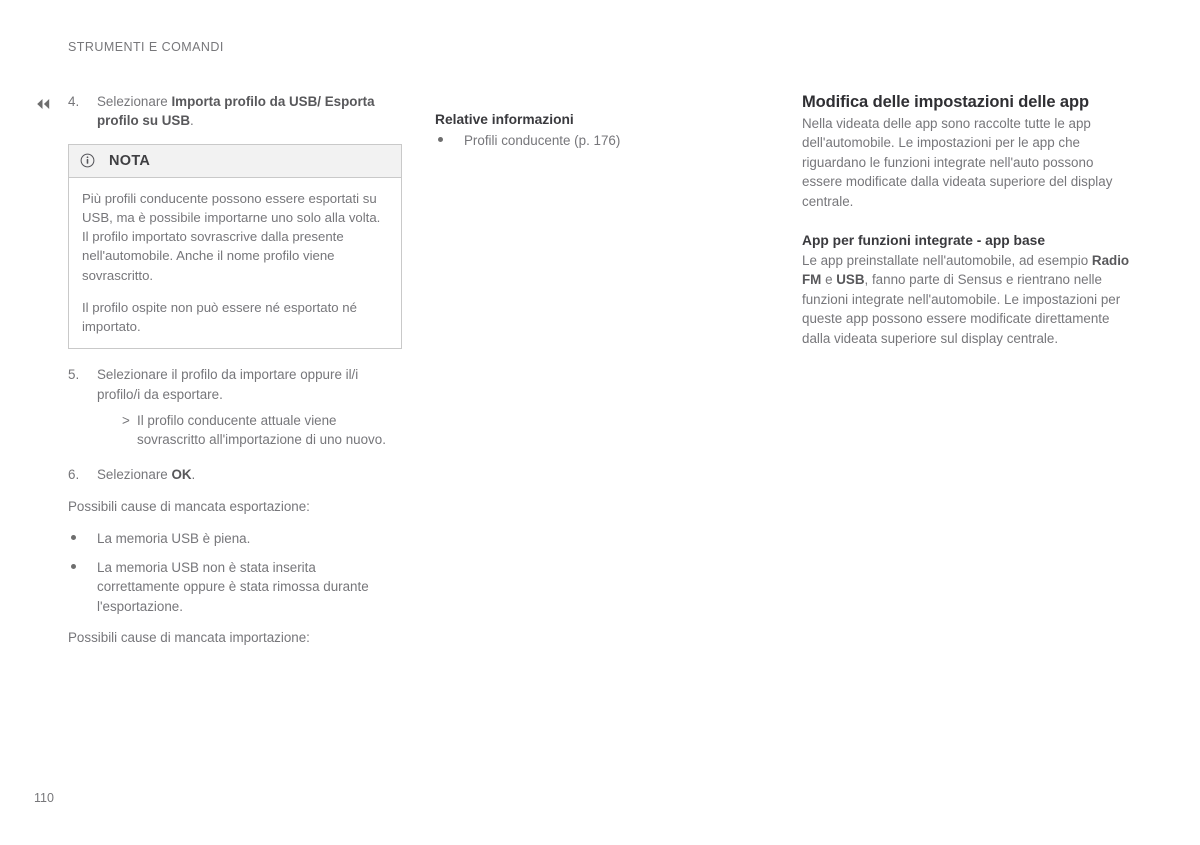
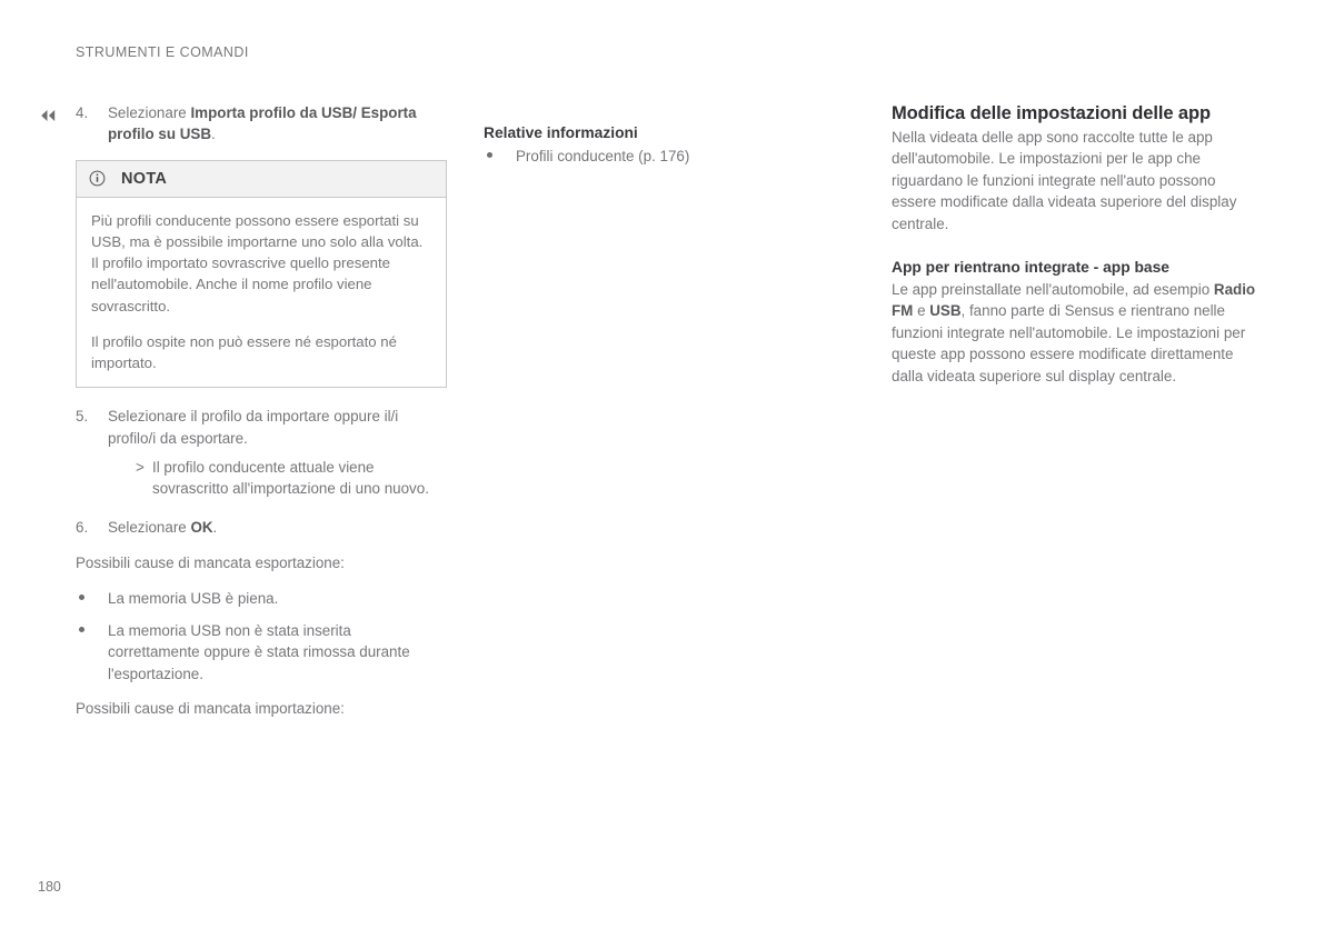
  STRUMENTI E COMANDI
  4.
  Selezionare Importa profilo da USB/ Esporta profilo su USB.
  NOTA
- Più profili conducente possono essere esportati su USB, ma è possibile importarne uno solo alla volta. Il profilo importato sovrascrive dalla presente nell'automobile. Anche il nome profilo viene sovrascritto.
+ Più profili conducente possono essere esportati su USB, ma è possibile importarne uno solo alla volta. Il profilo importato sovrascrive quello presente nell'automobile. Anche il nome profilo viene sovrascritto.
  Il profilo ospite non può essere né esportato né importato.
  5.
  Selezionare il profilo da importare oppure il/i profilo/i da esportare.
  >
  Il profilo conducente attuale viene sovrascritto all'importazione di uno nuovo.
  6.
  Selezionare OK.
  Possibili cause di mancata esportazione:
  La memoria USB è piena.
  La memoria USB non è stata inserita correttamente oppure è stata rimossa durante l'esportazione.
  Possibili cause di mancata importazione:
  Relative informazioni
  Profili conducente (p. 176)
  Modifica delle impostazioni delle app
  Nella videata delle app sono raccolte tutte le app dell'automobile. Le impostazioni per le app che riguardano le funzioni integrate nell'auto possono essere modificate dalla videata superiore del display centrale.
- App per funzioni integrate - app base
+ App per rientrano integrate - app base
  Le app preinstallate nell'automobile, ad esempio Radio FM e USB, fanno parte di Sensus e rientrano nelle funzioni integrate nell'automobile. Le impostazioni per queste app possono essere modificate direttamente dalla videata superiore sul display centrale.
- 110
+ 180
